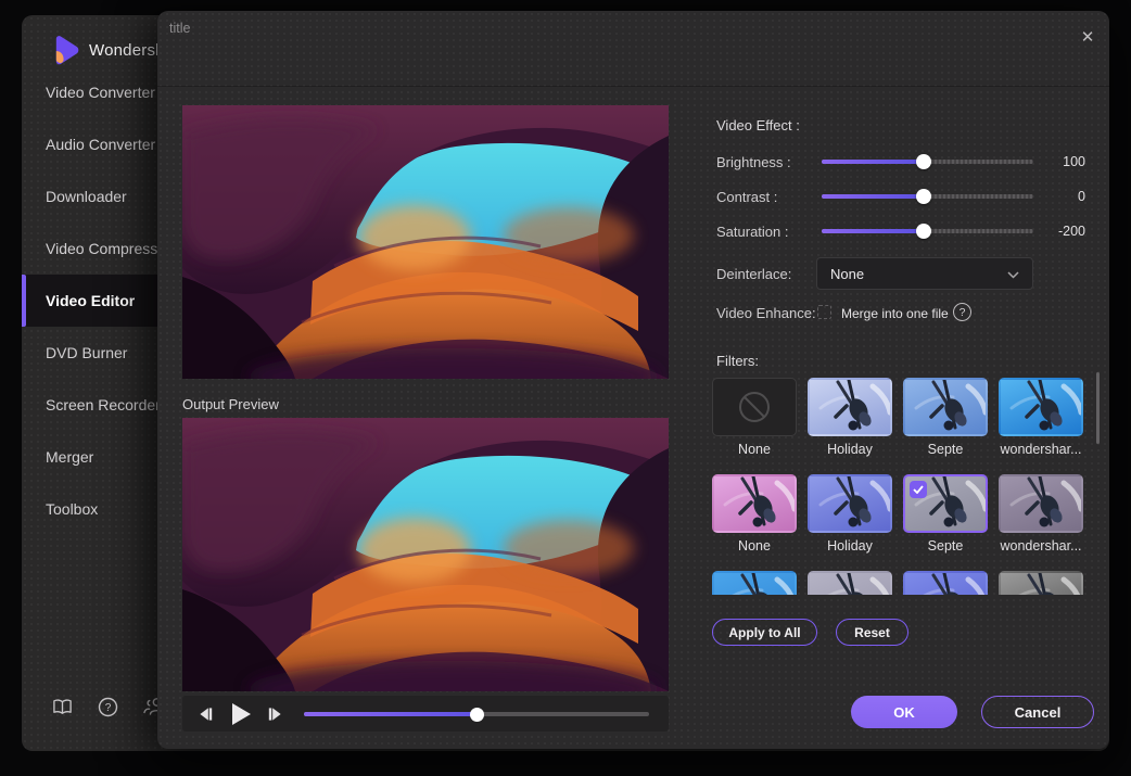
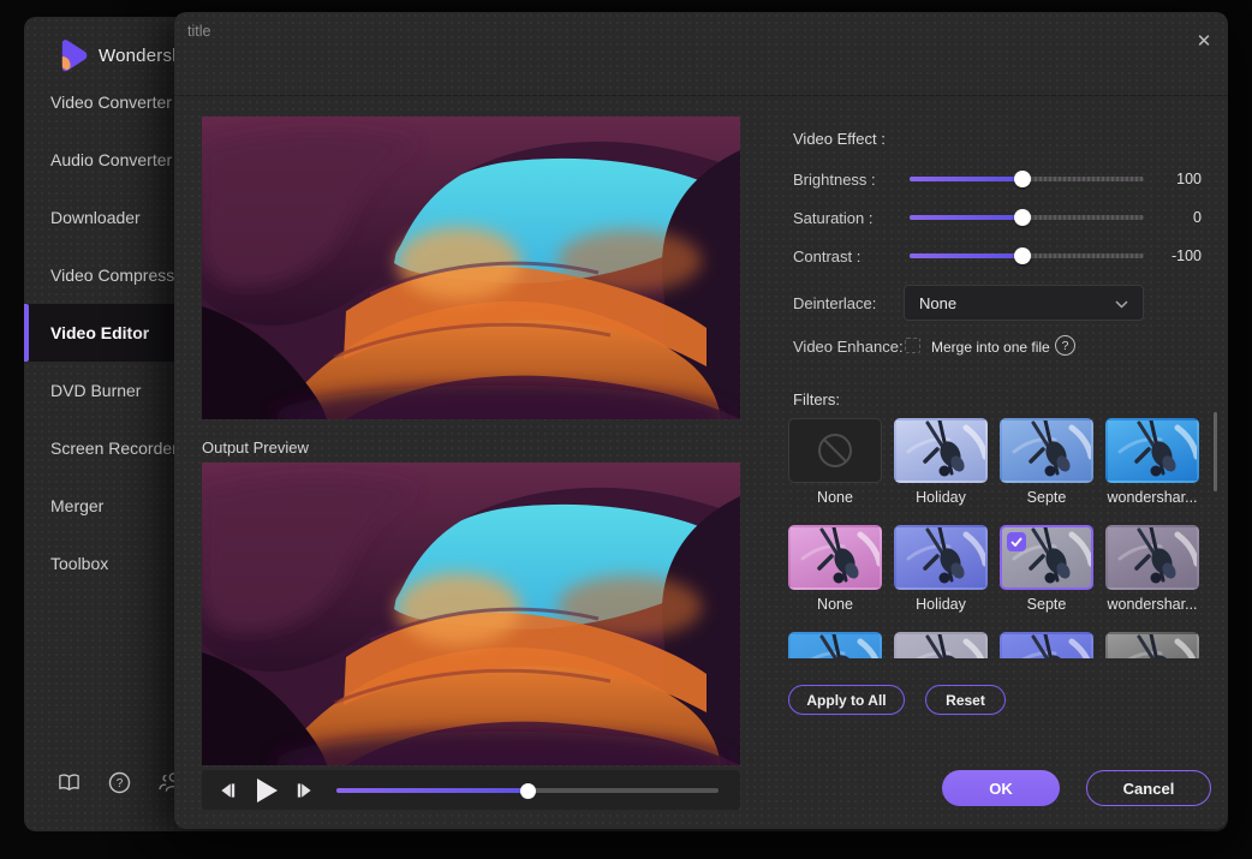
  Video Converter
  Audio Converter
  Downloader
  Video Compress
  Video Editor
  DVD Burner
  Screen Recorde
  Merger
  Toolbox
  ?
  title
  ✕
  Output Preview
  Video Effect :
  Brightness :
  100
- Contrast :
+ Saturation :
  0
- Saturation :
+ Contrast :
- -200
+ -100
  Deinterlace:
  None
  Video Enhance:
  Merge into one file
  ?
  Filters:
  None
  Holiday
  Septe
  wondershar...
  None
  Holiday
  Septe
  wondershar...
  Apply to All
  Reset
  OK
  Cancel
